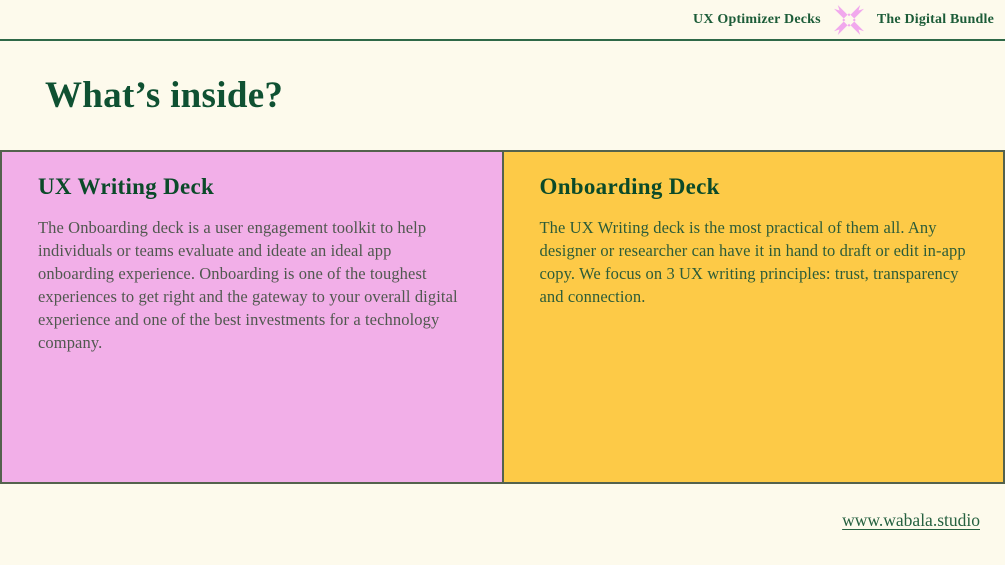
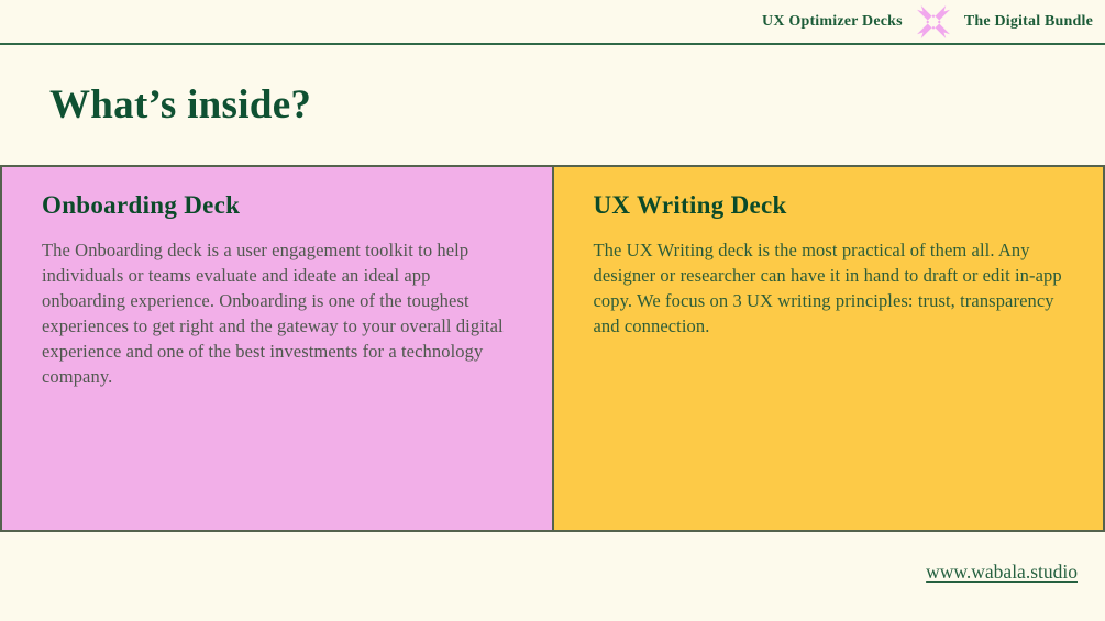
  UX Optimizer Decks
  The Digital Bundle
  What’s inside?
- UX Writing Deck
+ Onboarding Deck
  The Onboarding deck is a user engagement toolkit to help individuals or teams evaluate and ideate an ideal app onboarding experience. Onboarding is one of the toughest experiences to get right and the gateway to your overall digital experience and one of the best investments for a technology company.
- Onboarding Deck
+ UX Writing Deck
  The UX Writing deck is the most practical of them all. Any designer or researcher can have it in hand to draft or edit in-app copy. We focus on 3 UX writing principles: trust, transparency and connection.
  www.wabala.studio
